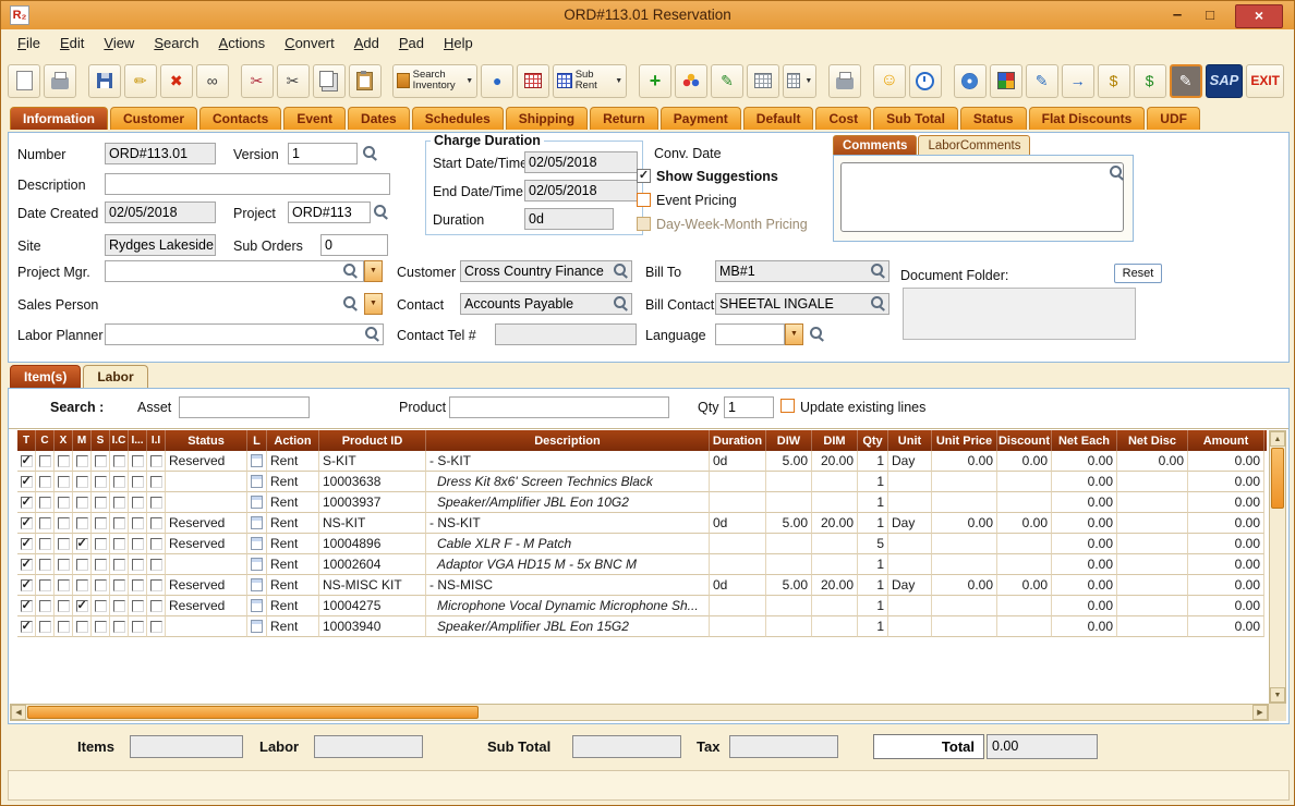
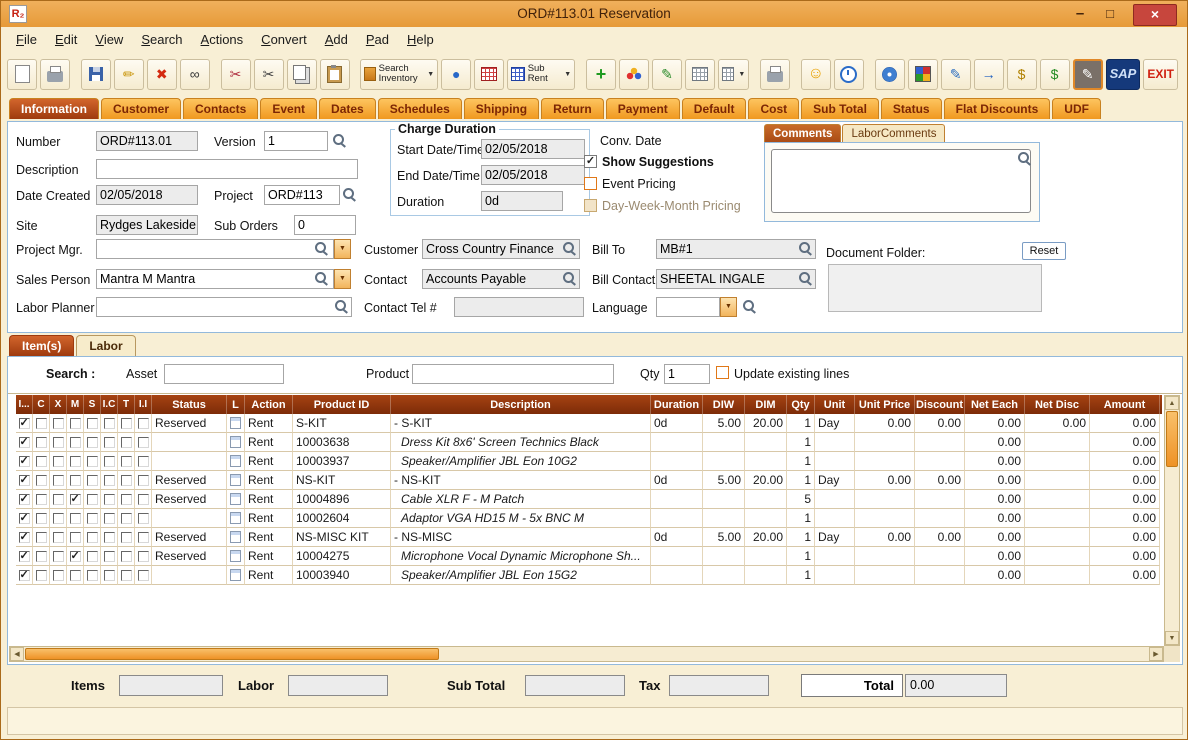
  R₂
  ORD#113.01 Reservation
  –
  □
  ×
  File
  Edit
  View
  Search
  Actions
  Convert
  Add
  Pad
  Help
  ✏
  ✖
  ∞
  ✂
  ✂
  Search Inventory
  ●
  Sub Rent
  +
  ✎
  ☺
  ✎
  →
  $
  $
  ✎
  SAP
  EXIT
  Information Customer Contacts Event Dates Schedules Shipping Return Payment Default Cost Sub Total Status Flat Discounts UDF
  Number
  ORD#113.01
  Version
  1
  Description
  Date Created
  02/05/2018
  Project
  ORD#113
  Site
  Rydges Lakeside
  Sub Orders
  0
  Project Mgr.
  Sales Person
+ Mantra M Mantra
  Labor Planner
  Charge Duration
  Start Date/Tim
  02/05/2018
  End Date/Time
  02/05/2018
  Duration
  0d
  Conv. Date
  Show Suggestions
  Event Pricing
  Day-Week-Month Pricing
  Customer
  Cross Country Finance
  Bill To
  MB#1
  Contact
  Accounts Payable
  Bill Contact
  SHEETAL INGALE
  Contact Tel #
  Language
  Comments LaborComments
  Document Folder:
  Reset
  Item(s) Labor
  Search :
  Asset
  Product
  Qty
  1
  Update existing lines
- T
+ I...
  C
  X
  M
  S
  I.C
- I...
+ T
  I.I
  Status
  L
  Action
  Product ID
  Description
  Duration
  DIW
  DIM
  Qty
  Unit
  Unit Price
  Discount
  Net Each
  Net Disc
  Amount
  Reserved
  Rent
  S-KIT
  - S-KIT
  0d
  5.00
  20.00
  1
  Day
  0.00
  0.00
  0.00
  0.00
  0.00
  Rent
  10003638
  Dress Kit 8x6' Screen Technics Black
  1
  0.00
  0.00
  Rent
  10003937
  Speaker/Amplifier JBL Eon 10G2
  1
  0.00
  0.00
  Reserved
  Rent
  NS-KIT
  - NS-KIT
  0d
  5.00
  20.00
  1
  Day
  0.00
  0.00
  0.00
  0.00
  Reserved
  Rent
  10004896
  Cable XLR F - M Patch
  5
  0.00
  0.00
  Rent
  10002604
  Adaptor VGA HD15 M - 5x BNC M
  1
  0.00
  0.00
  Reserved
  Rent
  NS-MISC KIT
  - NS-MISC
  0d
  5.00
  20.00
  1
  Day
  0.00
  0.00
  0.00
  0.00
  Reserved
  Rent
  10004275
  Microphone Vocal Dynamic Microphone Sh...
  1
  0.00
  0.00
  Rent
  10003940
  Speaker/Amplifier JBL Eon 15G2
  1
  0.00
  0.00
  Items
  Labor
  Sub Total
  Tax
  Total
  0.00
